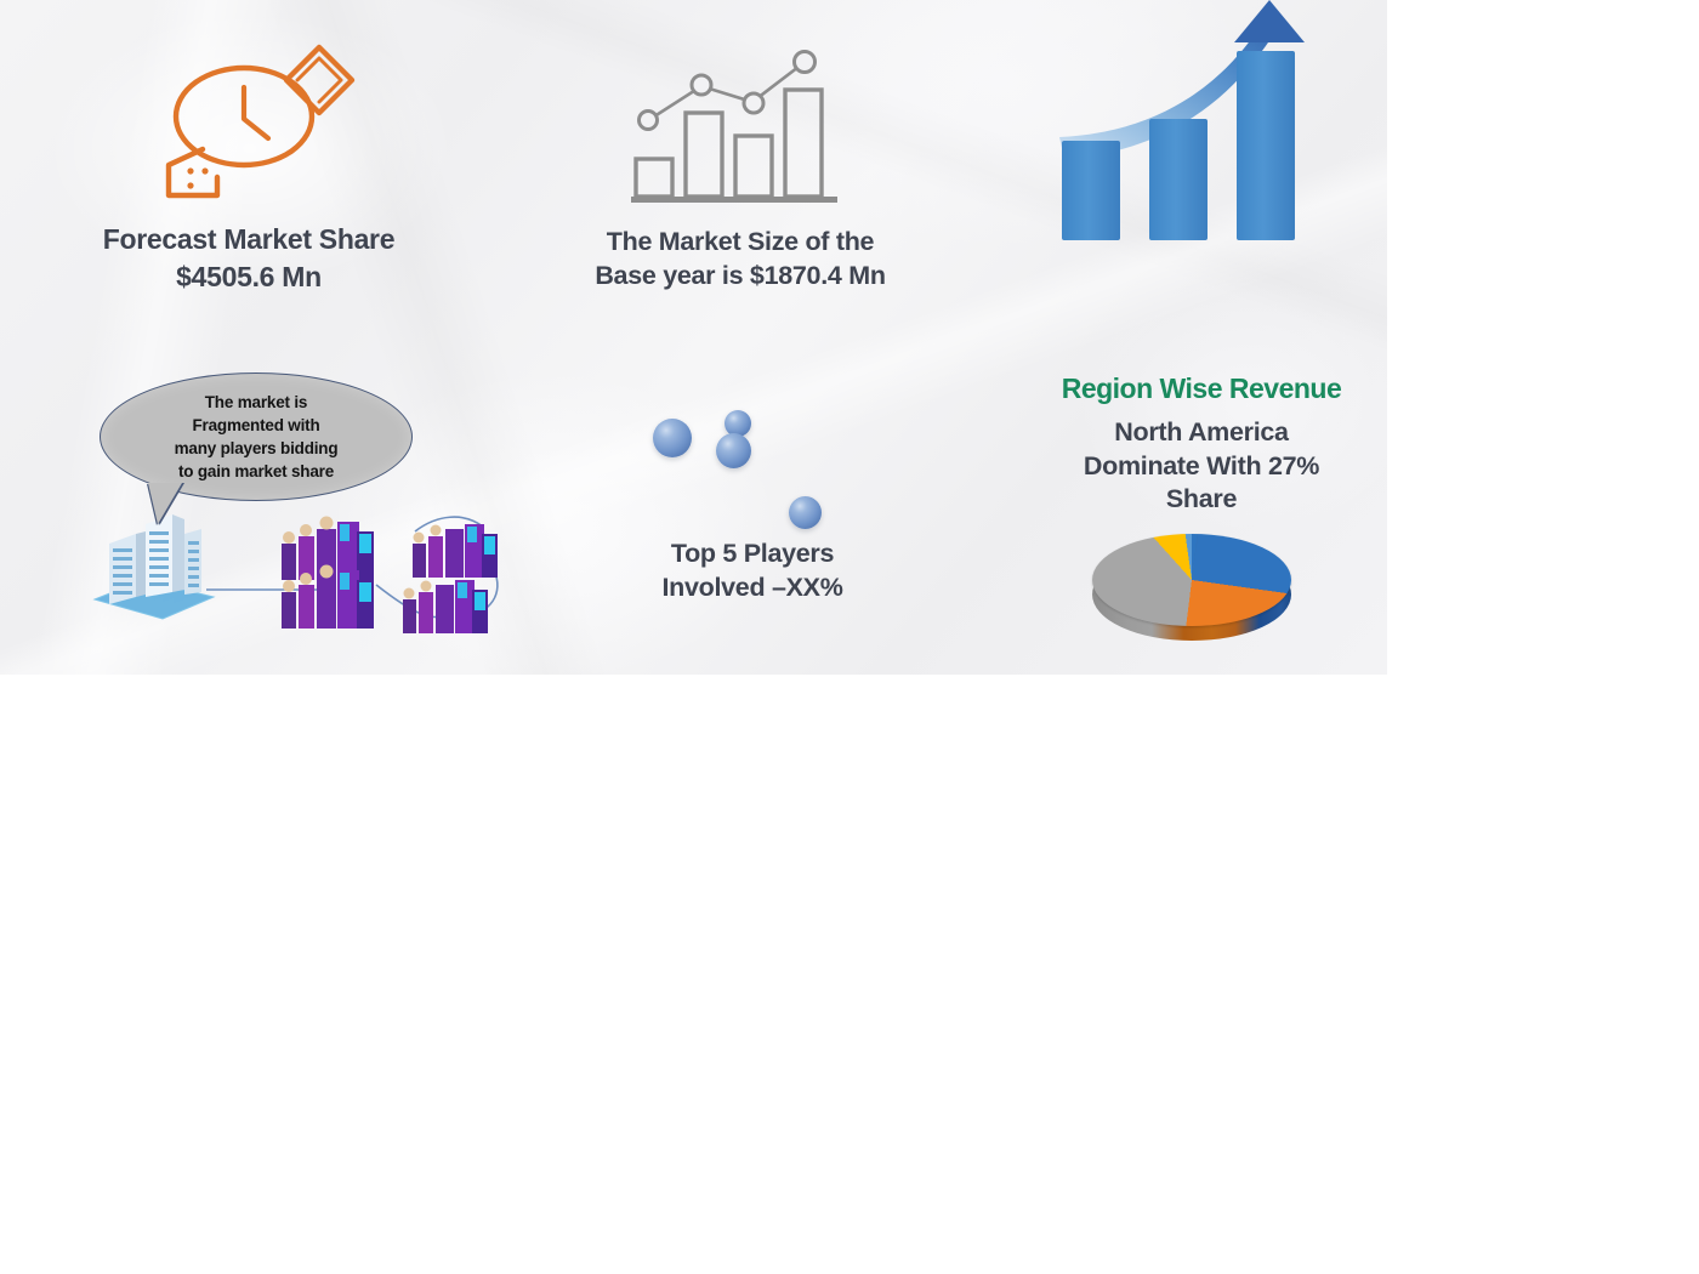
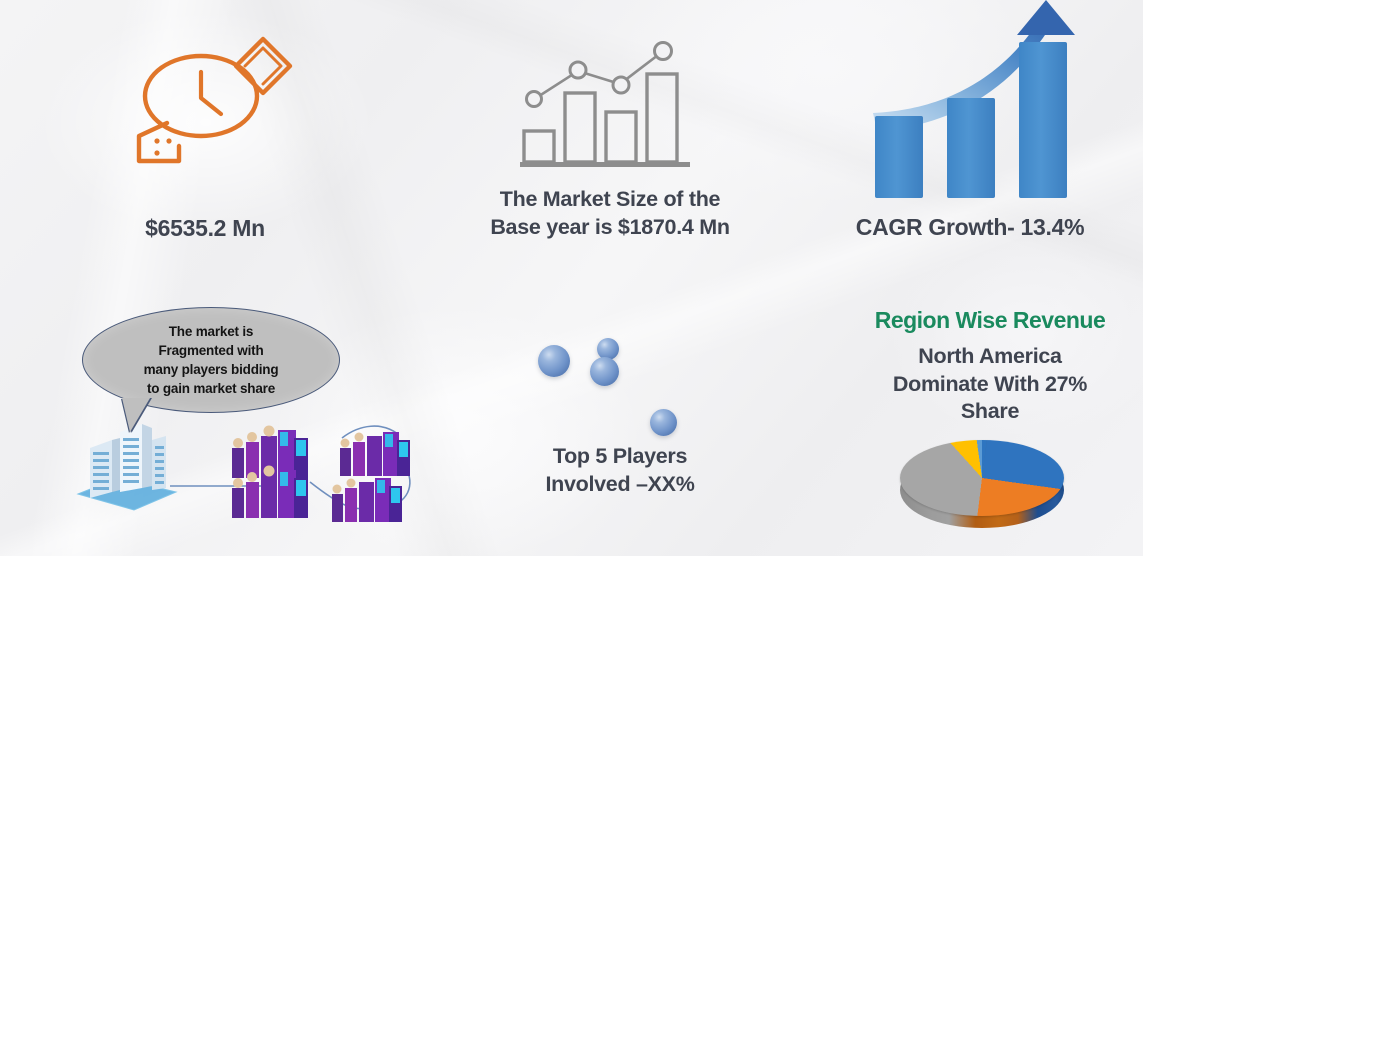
- Forecast Market Share
- $4505.6 Mn
+ $6535.2 Mn
  The Market Size of the
  Base year is $1870.4 Mn
+ CAGR Growth- 13.4%
  The market is
  Fragmented with
  many players bidding
  to gain market share
  Top 5 Players
  Involved –XX%
  Region Wise Revenue
  North America
  Dominate With 27%
  Share
